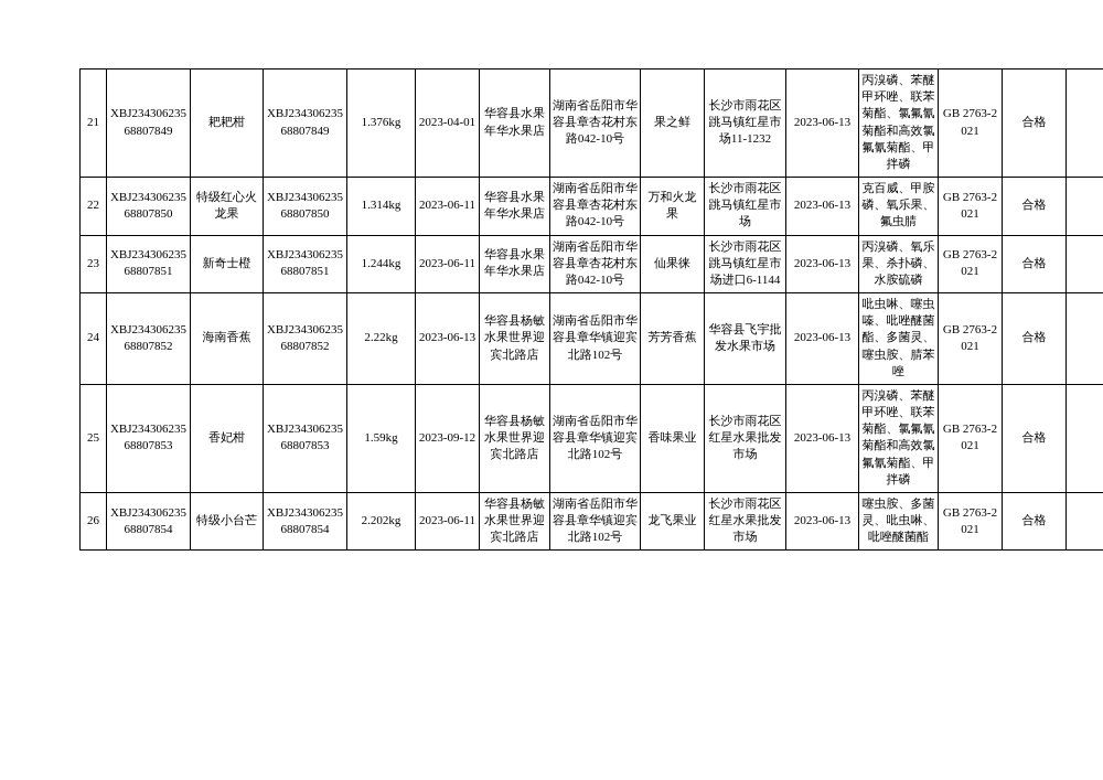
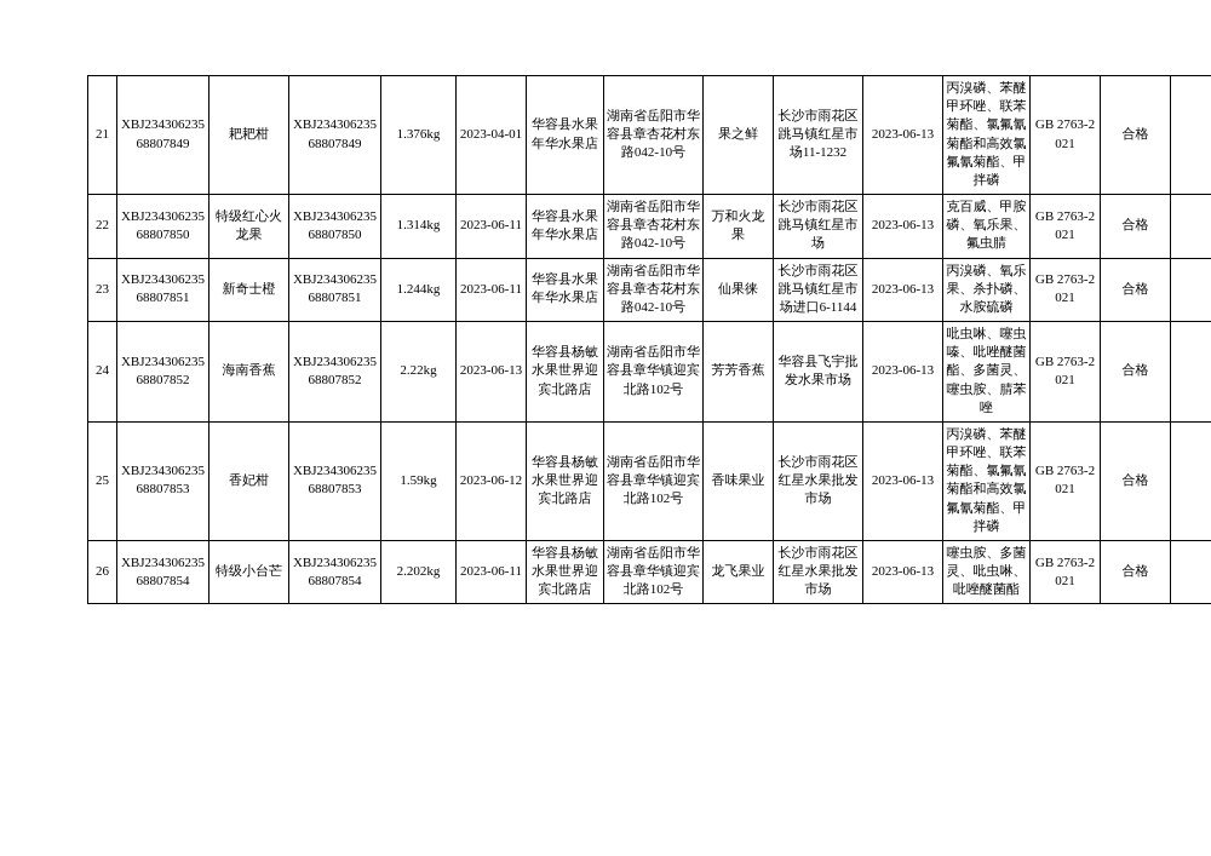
  21	XBJ23430623568807849	耙耙柑	XBJ23430623568807849	1.376kg	2023-04-01	华容县水果年华水果店	湖南省岳阳市华容县章杏花村东路042-10号	果之鲜	长沙市雨花区跳马镇红星市场11-1232	2023-06-13	丙溴磷、苯醚甲环唑、联苯菊酯、氯氟氰菊酯和高效氯氟氰菊酯、甲拌磷	GB 2763-2021	合格
  22	XBJ23430623568807850	特级红心火龙果	XBJ23430623568807850	1.314kg	2023-06-11	华容县水果年华水果店	湖南省岳阳市华容县章杏花村东路042-10号	万和火龙果	长沙市雨花区跳马镇红星市场	2023-06-13	克百威、甲胺磷、氧乐果、氟虫腈	GB 2763-2021	合格
  23	XBJ23430623568807851	新奇士橙	XBJ23430623568807851	1.244kg	2023-06-11	华容县水果年华水果店	湖南省岳阳市华容县章杏花村东路042-10号	仙果徕	长沙市雨花区跳马镇红星市场进口6-1144	2023-06-13	丙溴磷、氧乐果、杀扑磷、水胺硫磷	GB 2763-2021	合格
  24	XBJ23430623568807852	海南香蕉	XBJ23430623568807852	2.22kg	2023-06-13	华容县杨敏水果世界迎宾北路店	湖南省岳阳市华容县章华镇迎宾北路102号	芳芳香蕉	华容县飞宇批发水果市场	2023-06-13	吡虫啉、噻虫嗪、吡唑醚菌酯、多菌灵、噻虫胺、腈苯唑	GB 2763-2021	合格
- 25	XBJ23430623568807853	香妃柑	XBJ23430623568807853	1.59kg	2023-09-12	华容县杨敏水果世界迎宾北路店	湖南省岳阳市华容县章华镇迎宾北路102号	香味果业	长沙市雨花区红星水果批发市场	2023-06-13	丙溴磷、苯醚甲环唑、联苯菊酯、氯氟氰菊酯和高效氯氟氰菊酯、甲拌磷	GB 2763-2021	合格
+ 25	XBJ23430623568807853	香妃柑	XBJ23430623568807853	1.59kg	2023-06-12	华容县杨敏水果世界迎宾北路店	湖南省岳阳市华容县章华镇迎宾北路102号	香味果业	长沙市雨花区红星水果批发市场	2023-06-13	丙溴磷、苯醚甲环唑、联苯菊酯、氯氟氰菊酯和高效氯氟氰菊酯、甲拌磷	GB 2763-2021	合格
  26	XBJ23430623568807854	特级小台芒	XBJ23430623568807854	2.202kg	2023-06-11	华容县杨敏水果世界迎宾北路店	湖南省岳阳市华容县章华镇迎宾北路102号	龙飞果业	长沙市雨花区红星水果批发市场	2023-06-13	噻虫胺、多菌灵、吡虫啉、吡唑醚菌酯	GB 2763-2021	合格
